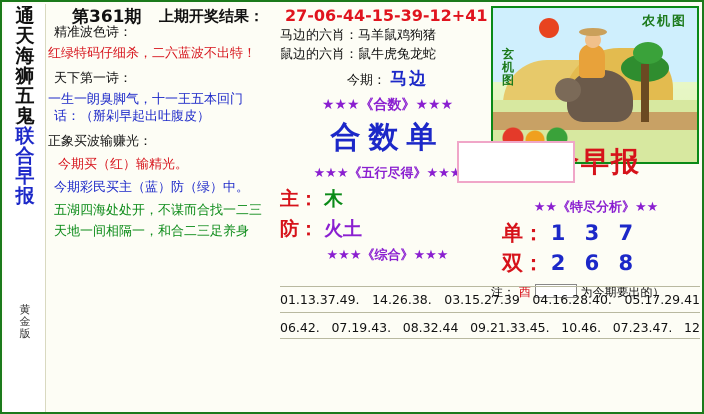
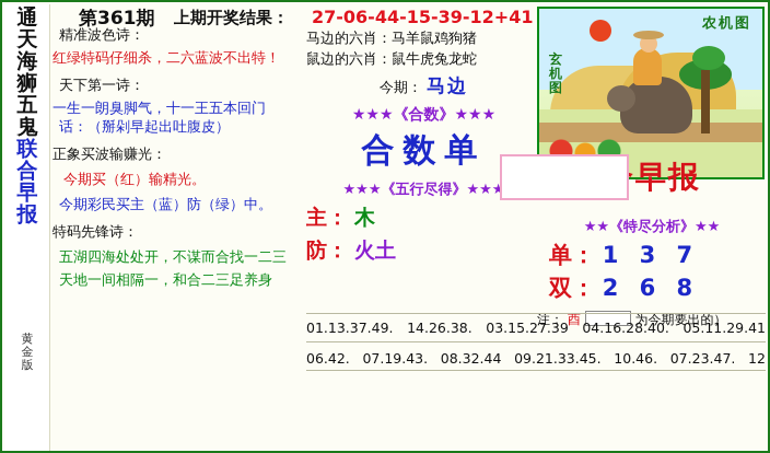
  通
  天
  海
  狮
  五
  鬼
  联
  合
  早
  报
  黄
  金
  版
  第361期
  上期开奖结果：
  27-06-44-15-39-12+41
  精准波色诗：
  红绿特码仔细杀，二六蓝波不出特！
  天下第一诗：
  一生一朗臭脚气，十一王五本回门
  话：（掰剁早起出吐腹皮）
  正象买波输赚光：
  今期买（红）输精光。
  今期彩民买主（蓝）防（绿）中。
+ 特码先锋诗：
  五湖四海处处开，不谋而合找一二三
  天地一间相隔一，和合二三足养身
  马边的六肖：马羊鼠鸡狗猪
  鼠边的六肖：鼠牛虎兔龙蛇
  今期： 马边
  ★★★《合数》★★★
  合数单
  ★★★《五行尽得》★★★
  主： 木
  防： 火土
- ★★★《综合》★★★
  农机图
  玄
  机
  图
  ★★《特尽分析》★★
  单： 1 3 7
  双： 2 6 8
  注： 酉 为今期要出的）
  01.13.37.49.
  14.26.38.
  03.15.27.39
  04.16.28.40.
- 05.17.29.41
+ 05.11.29.41
  06.42.
  07.19.43.
  08.32.44
  09.21.33.45.
  10.46.
  07.23.47.
  12
